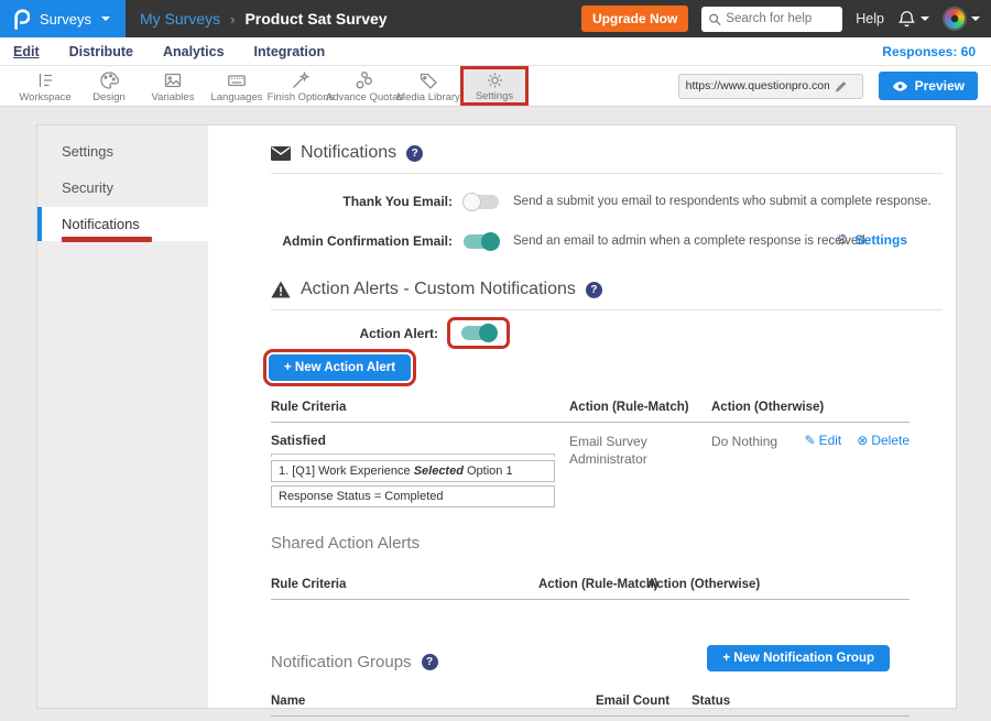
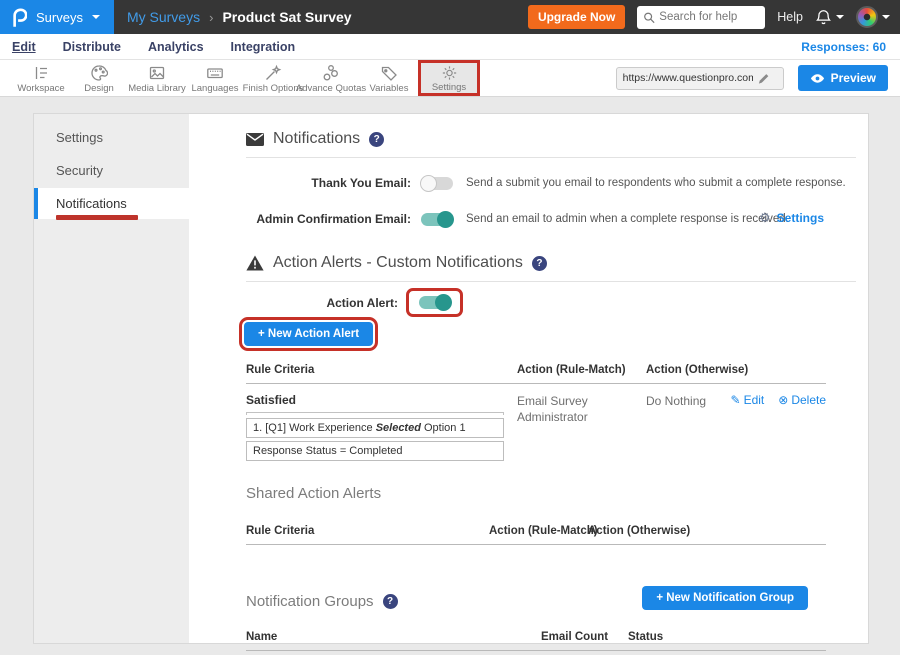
  Surveys
  My Surveys
  ›
  Product Sat Survey
  Upgrade Now
  Search for help
  Help
  Edit
  Distribute
  Analytics
  Integration
  Responses: 60
  Workspace
  Design
- Variables
+ Media Library
  Languages
  Finish Options
  Advance Quotas
- Media Library
+ Variables
  Settings
  https://www.questionpro.com
  Preview
  Settings
  Security
  Notifications
  Notifications
  Thank You Email:
  Send a submit you email to respondents who submit a complete response.
  Admin Confirmation Email:
  Send an email to admin when a complete response is received.
  ⚙
  Settings
  Action Alerts - Custom Notifications
  Action Alert:
  + New Action Alert
  Rule Criteria
  Action (Rule-Match)
  Action (Otherwis
  Satisfied
  1. [Q1] Work Experience Selected Option 1
  Response Status = Completed
  Email Survey Administrator
  Do Nothing
  Edit
  Delete
  Shared Action Alerts
  Rule Criteria
  Action (Rule-Matc
  Action (Otherwise)
  Notification Groups
  + New Notification Group
  Name
  Email Count
  Status
